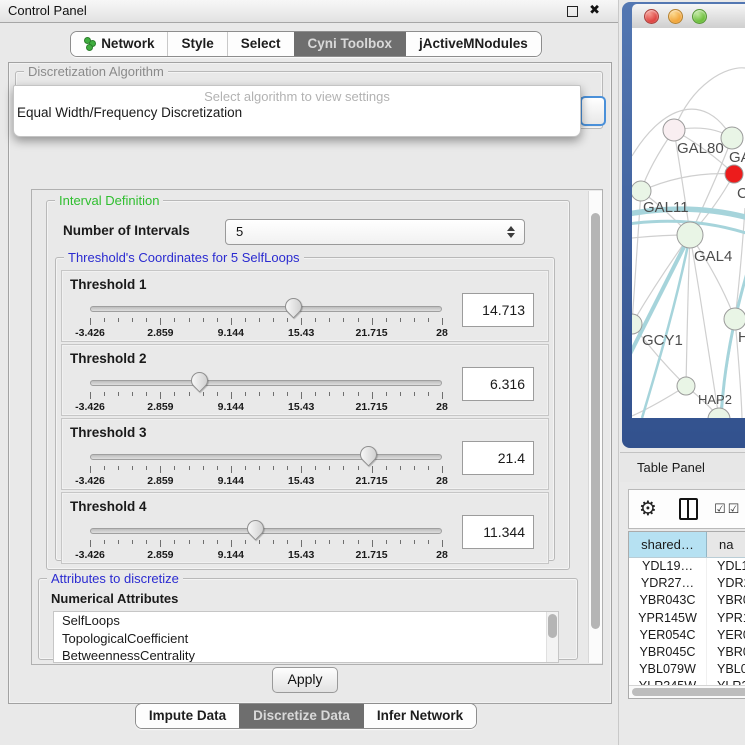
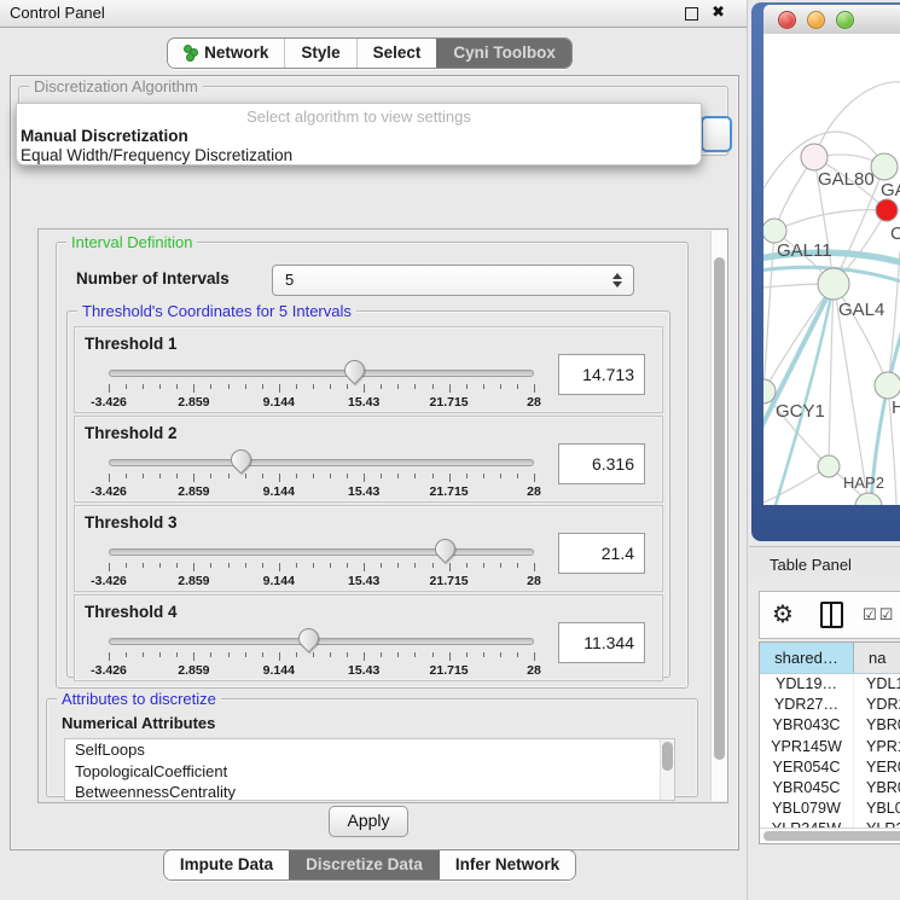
  Control Panel
  ✖
  Network
  Style
  Select
  Cyni Toolbox
- jActiveMNodules
  Discretization Algorithm
  Select algorithm to view settings
+ Manual Discretization
  Equal Width/Frequency Discretization
  Interval Definition
  Number of Intervals
  5
- Threshold's Coordinates for 5 SelfLoops
+ Threshold's Coordinates for 5 Intervals
  Threshold 1
  -3.426
  2.859
  9.144
  15.43
  21.715
  28
  14.713
  Threshold 2
  -3.426
  2.859
  9.144
  15.43
  21.715
  28
  6.316
  Threshold 3
  -3.426
  2.859
  9.144
  15.43
  21.715
  28
  21.4
  Threshold 4
  -3.426
  2.859
  9.144
  15.43
  21.715
  28
  11.344
  Attributes to discretize
  Numerical Attributes
  SelfLoops
  TopologicalCoefficient
  BetweennessCentrality
  Apply
  Impute Data
  Discretize Data
  Infer Network
  GAL80
  C
  GAL11
  GAL4
  GCY1
  H
  HAP2
  Table Panel
  ⚙
  ☑☑
  shared…
  na
  YDL19…
  YDL
  YDR27…
  YDR
  YBR043C
  YBR
  YPR145W
  YPR
  YER054C
  YER
  YBR045C
  YBR
  YBL079W
  YBL0
